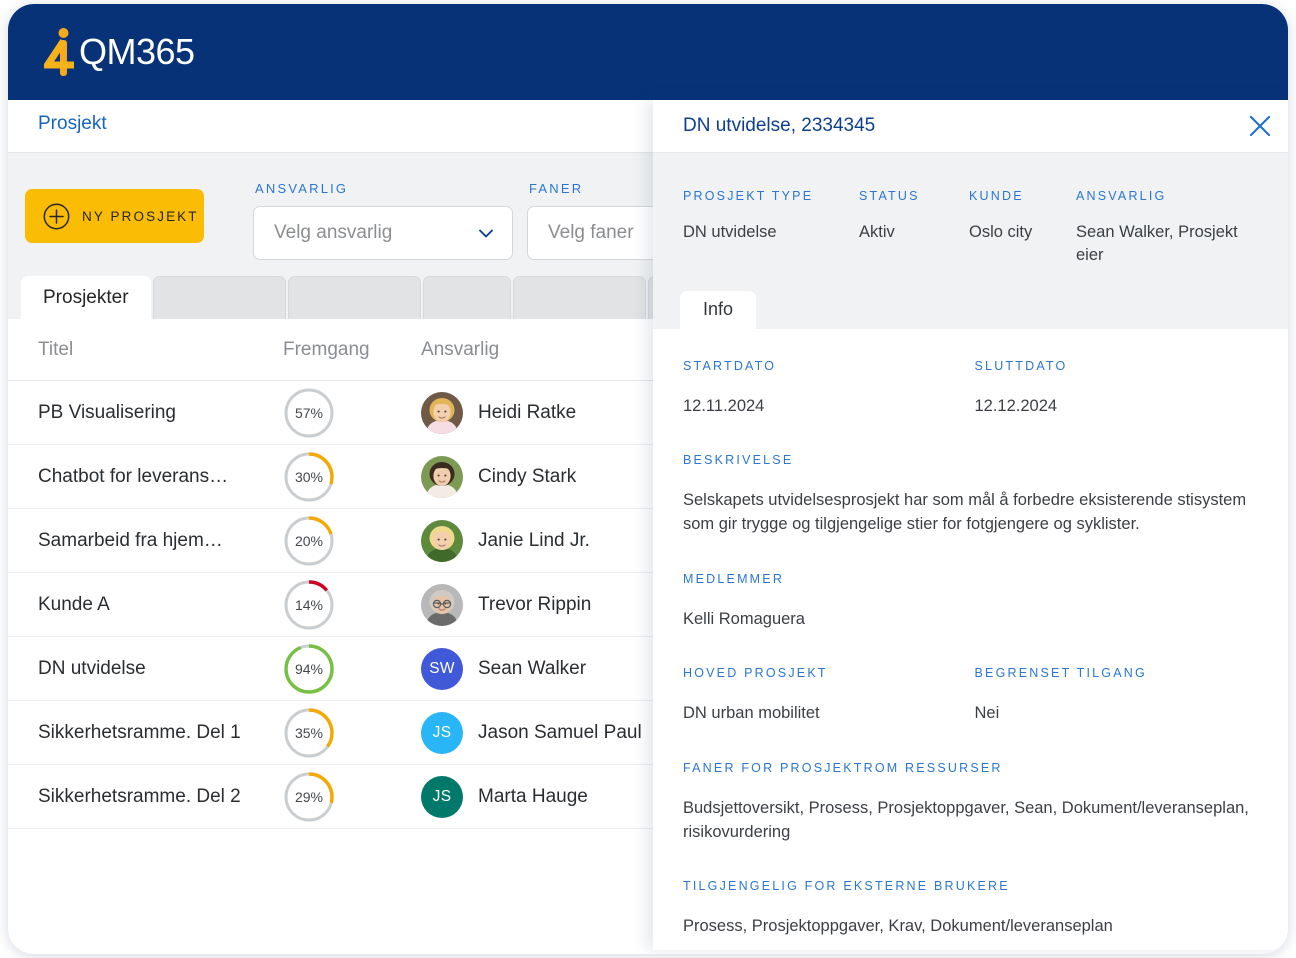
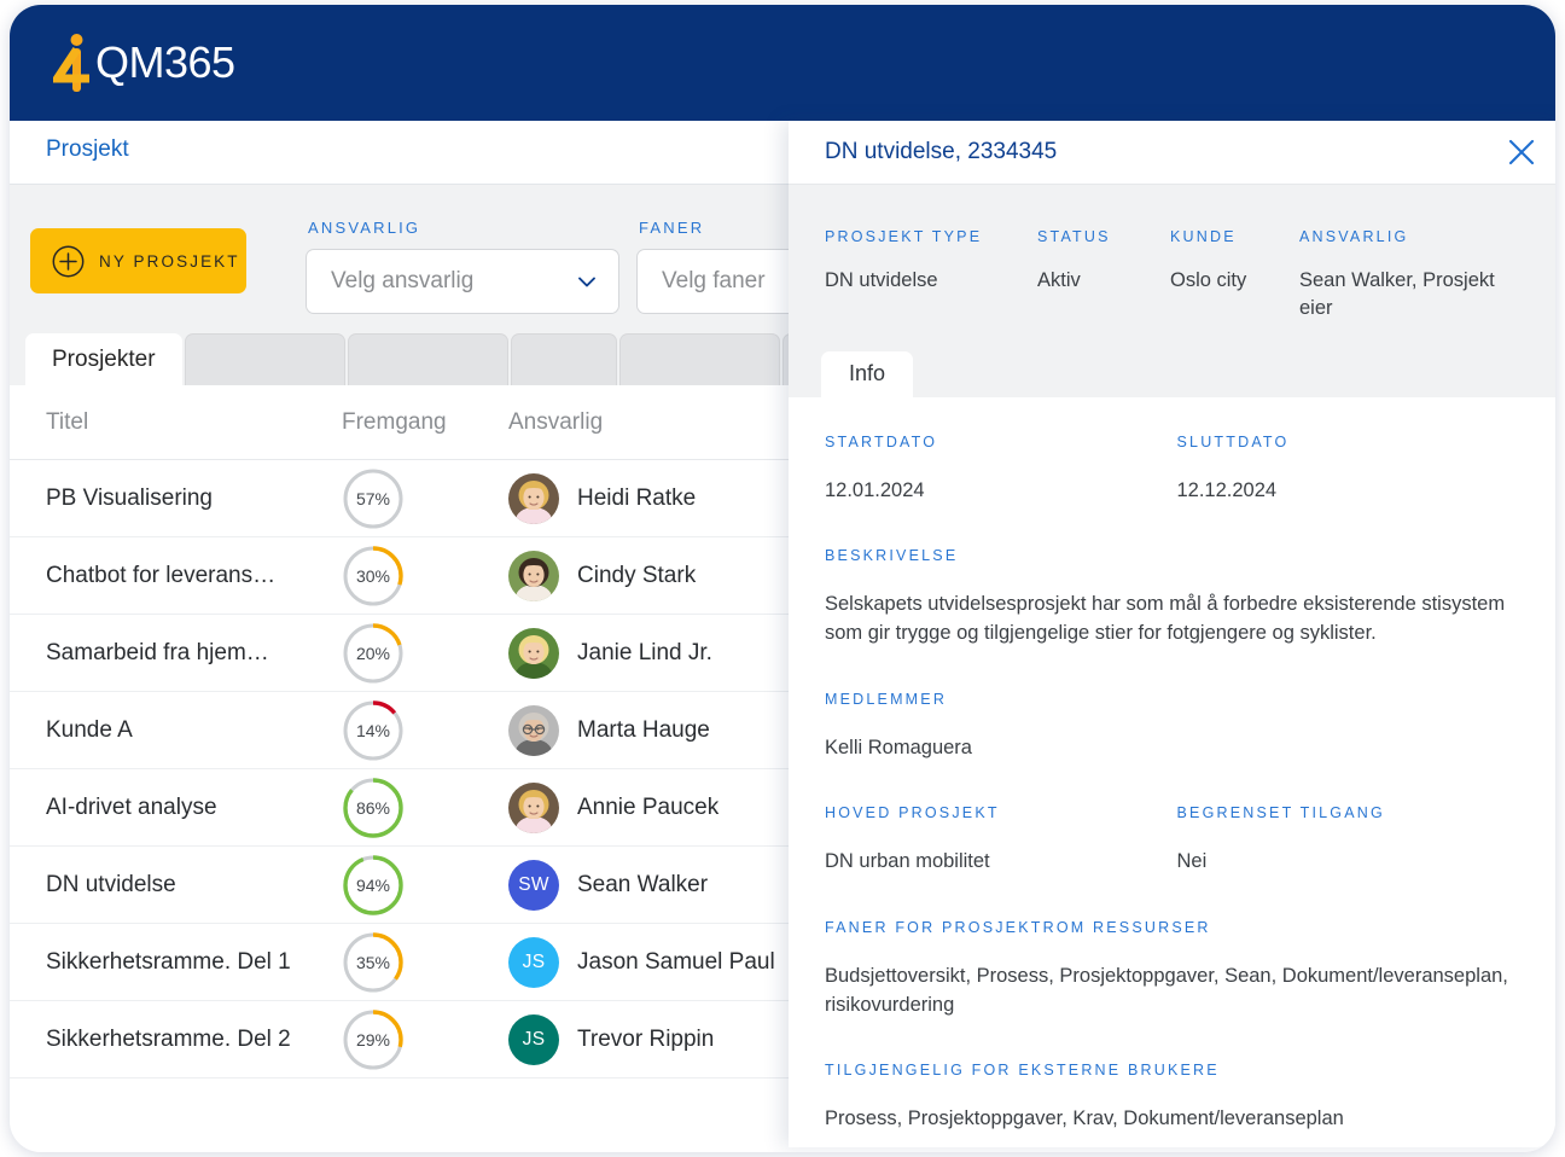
  QM365
  Prosjekt
  NY PROSJEKT
  ANSVARLIG
  Velg ansvarlig
  FANER
  Velg faner
  Prosjekter
  Titel
  Fremgang
  Ansvarlig
  PB Visualisering
  57%
  Heidi Ratke
  Chatbot for leverans…
  30%
  Cindy Stark
  Samarbeid fra hjem…
  20%
  Janie Lind Jr.
  Kunde A
  14%
- Trevor Rippin
+ Marta Hauge
+ AI-drivet analyse
+ 86%
+ Annie Paucek
  DN utvidelse
  94%
  SW
  Sean Walker
  Sikkerhetsramme. Del 1
  35%
  JS
  Jason Samuel Paul
  Sikkerhetsramme. Del 2
  29%
  JS
- Marta Hauge
+ Trevor Rippin
  DN utvidelse, 2334345
  PROSJEKT TYPE
  DN utvidelse
  STATUS
  Aktiv
  KUNDE
  Oslo city
  ANSVARLIG
  Sean Walker, Prosjekt eier
  Info
  STARTDATO
- 12.11.2024
+ 12.01.2024
  SLUTTDATO
  12.12.2024
  BESKRIVELSE
  Selskapets utvidelsesprosjekt har som mål å forbedre eksisterende stisystem som gir trygge og tilgjengelige stier for fotgjengere og syklister.
  MEDLEMMER
  Kelli Romaguera
  HOVED PROSJEKT
  DN urban mobilitet
  BEGRENSET TILGANG
  Nei
  FANER FOR PROSJEKTROM RESSURSER
  Budsjettoversikt, Prosess, Prosjektoppgaver, Sean, Dokument/leveranseplan, risikovurdering
  TILGJENGELIG FOR EKSTERNE BRUKERE
  Prosess, Prosjektoppgaver, Krav, Dokument/leveranseplan
